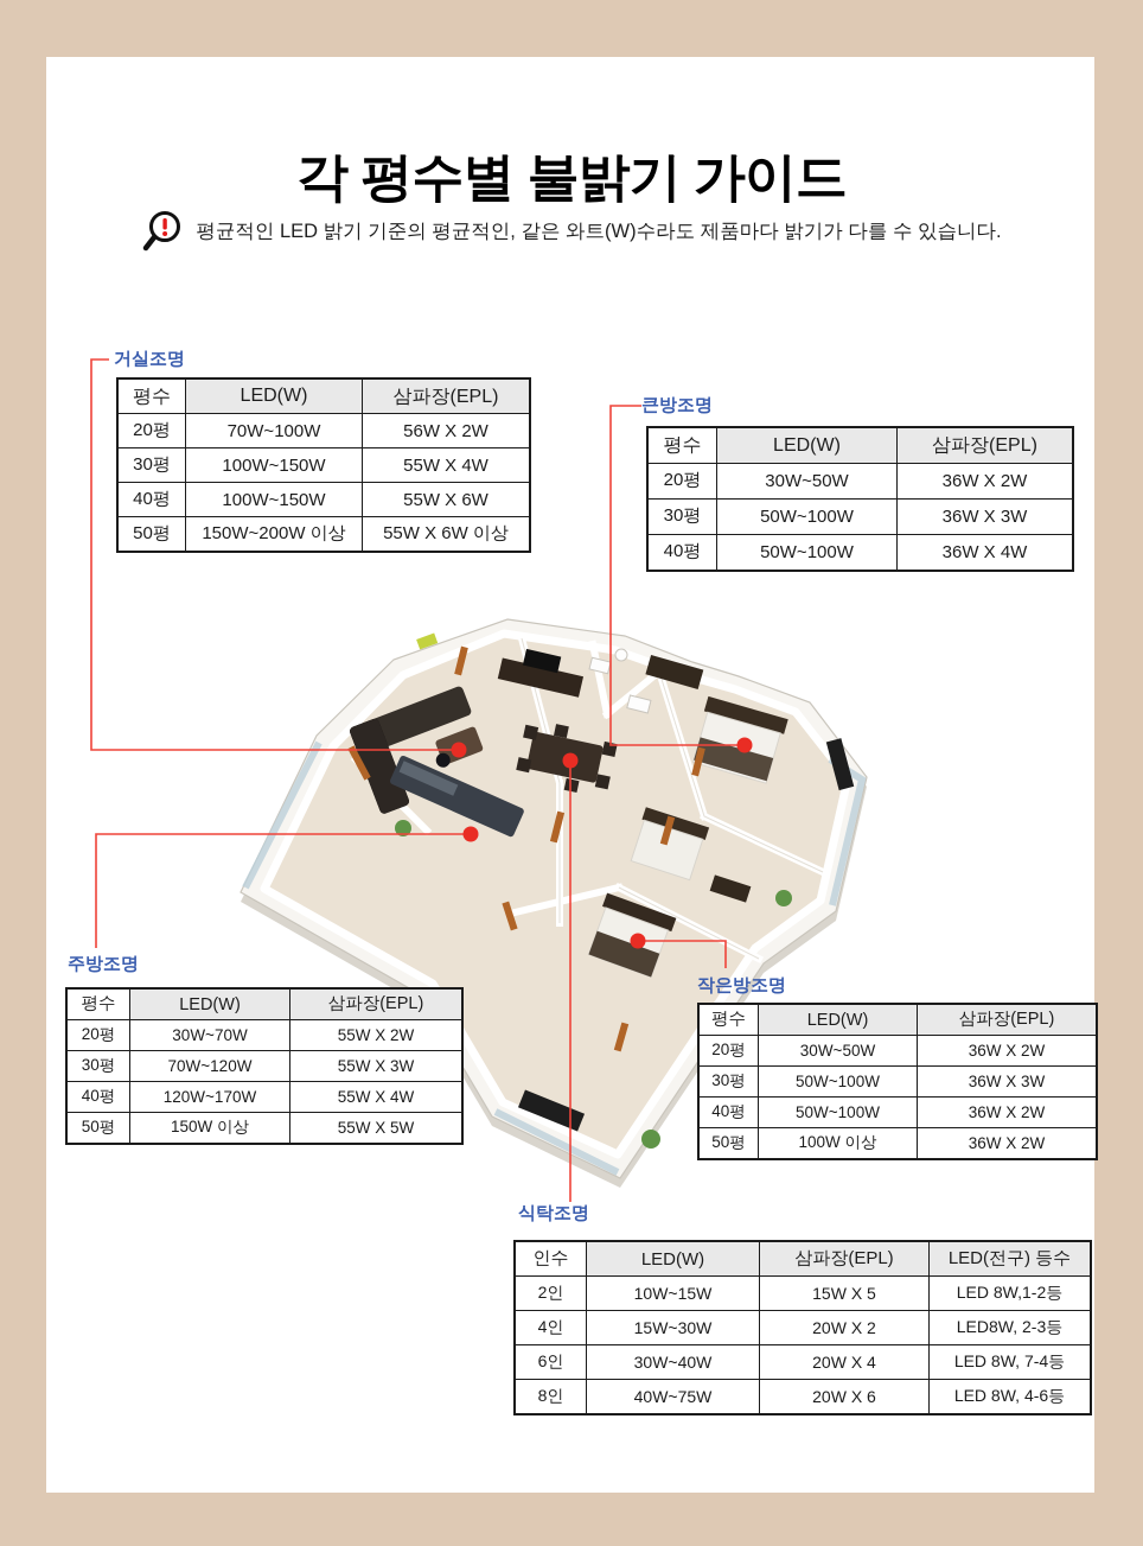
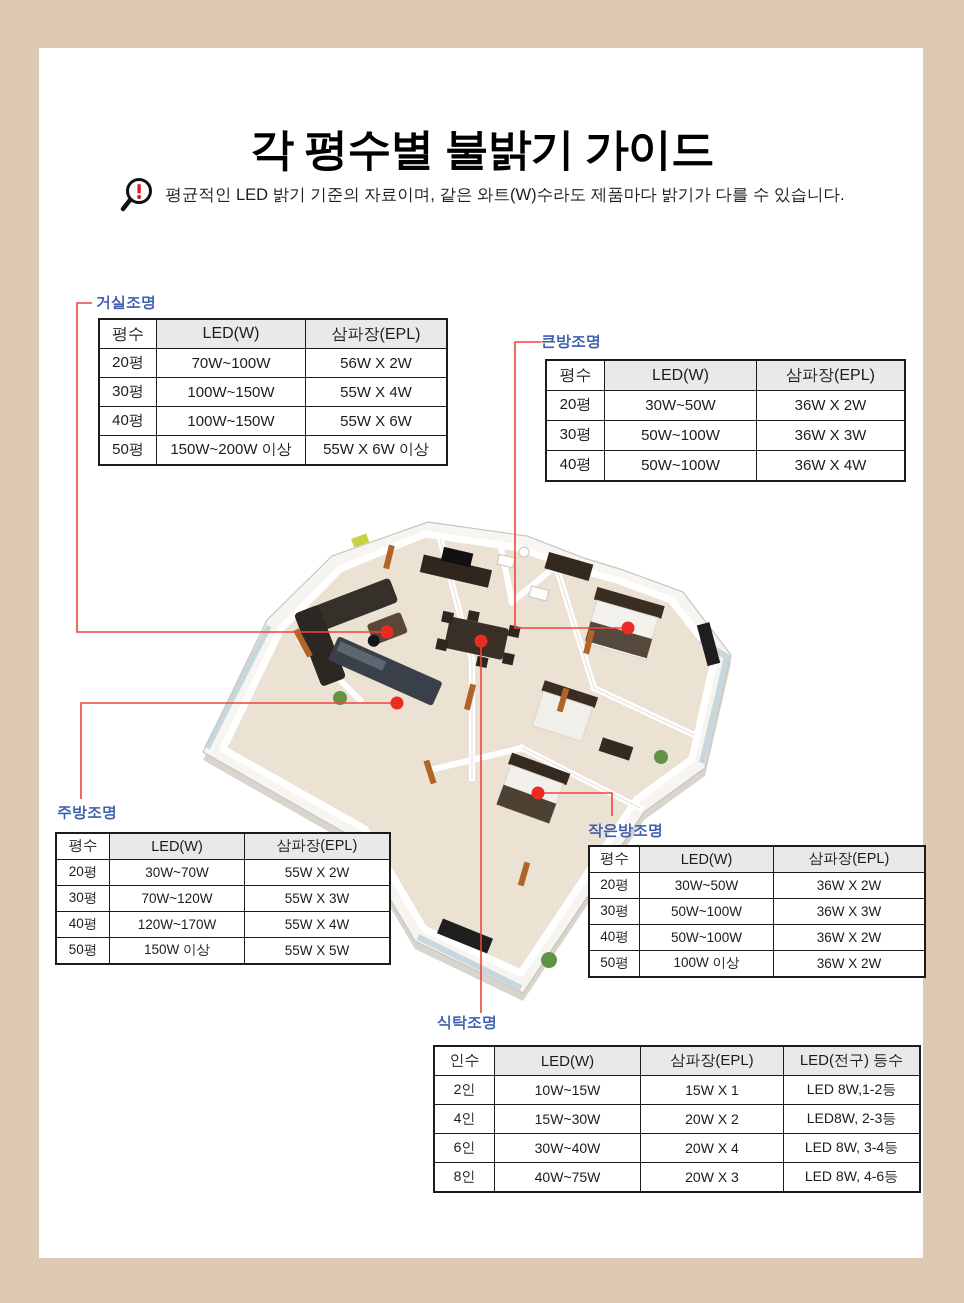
  각 평수별 불밝기 가이드
- 평균적인 LED 밝기 기준의 평균적인, 같은 와트(W)수라도 제품마다 밝기가 다를 수 있습니다.
+ 평균적인 LED 밝기 기준의 자료이며, 같은 와트(W)수라도 제품마다 밝기가 다를 수 있습니다.
  거실조명
  큰방조명
  주방조명
  작은방조명
  식탁조명
  평수	LED(W)	삼파장(EPL)
  20평	70W~100W	56W X 2W
  30평	100W~150W	55W X 4W
  40평	100W~150W	55W X 6W
  50평	150W~200W 이상	55W X 6W 이상
  평수	LED(W)	삼파장(EPL)
  20평	30W~50W	36W X 2W
  30평	50W~100W	36W X 3W
  40평	50W~100W	36W X 4W
  평수	LED(W)	삼파장(EPL)
  20평	30W~70W	55W X 2W
  30평	70W~120W	55W X 3W
  40평	120W~170W	55W X 4W
  50평	150W 이상	55W X 5W
  평수	LED(W)	삼파장(EPL)
  20평	30W~50W	36W X 2W
  30평	50W~100W	36W X 3W
  40평	50W~100W	36W X 2W
  50평	100W 이상	36W X 2W
  인수	LED(W)	삼파장(EPL)	LED(전구) 등수
- 2인	10W~15W	15W X 5	LED 8W,1-2등
+ 2인	10W~15W	15W X 1	LED 8W,1-2등
  4인	15W~30W	20W X 2	LED8W, 2-3등
- 6인	30W~40W	20W X 4	LED 8W, 7-4등
+ 6인	30W~40W	20W X 4	LED 8W, 3-4등
- 8인	40W~75W	20W X 6	LED 8W, 4-6등
+ 8인	40W~75W	20W X 3	LED 8W, 4-6등
